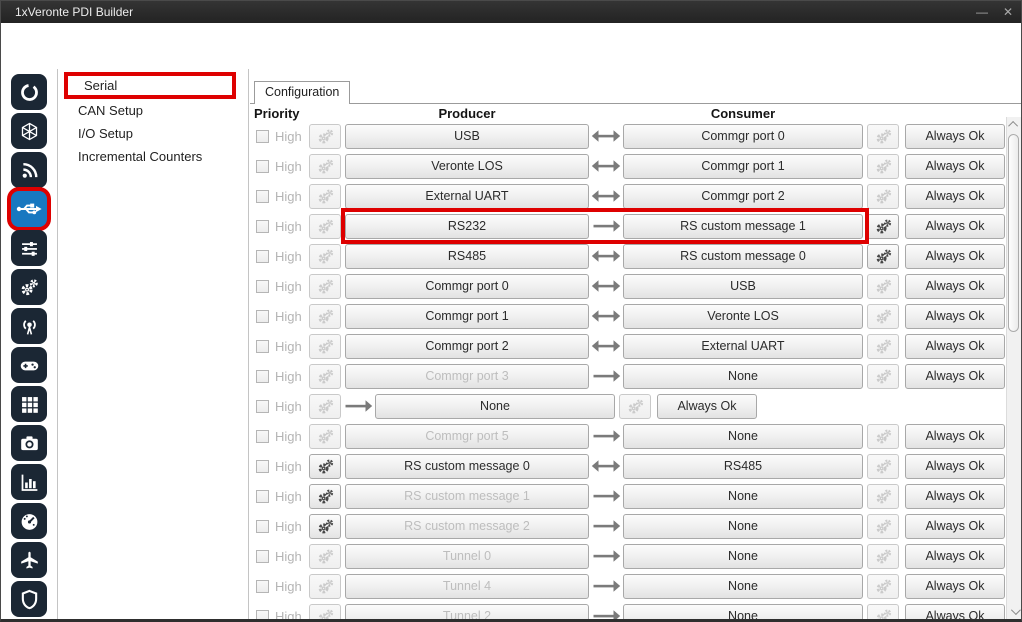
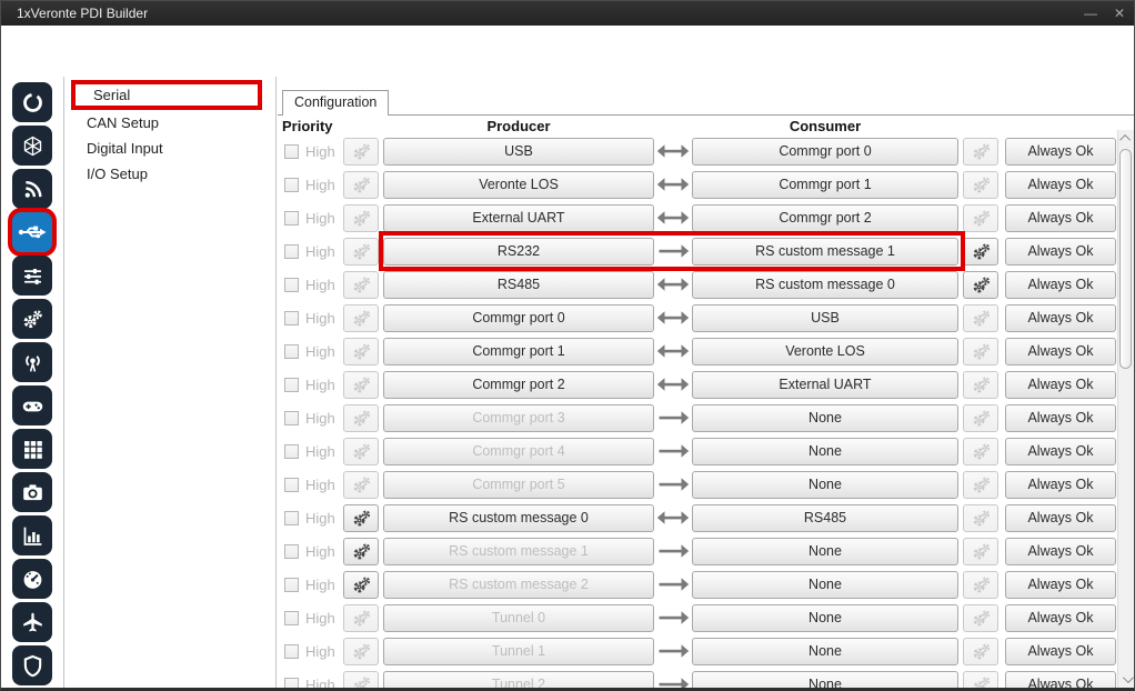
  1xVeronte PDI Builder
  —
  ✕
  Serial
  CAN Setup
+ Digital Input
  I/O Setup
- Incremental Counters
  Configuration
  Priority
  Producer
  Consumer
  High
  USB
  Commgr port 0
  Always Ok
  High
  Veronte LOS
  Commgr port 1
  Always Ok
  High
  External UART
  Commgr port 2
  Always Ok
  High
  RS232
  RS custom message 1
  Always Ok
  High
  RS485
  RS custom message 0
  Always Ok
  High
  Commgr port 0
  USB
  Always Ok
  High
  Commgr port 1
  Veronte LOS
  Always Ok
  High
  Commgr port 2
  External UART
  Always Ok
  High
  Commgr port 3
  None
  Always Ok
  High
+ Commgr port 4
  None
  Always Ok
  High
  Commgr port 5
  None
  Always Ok
  High
  RS custom message 0
  RS485
  Always Ok
  High
  RS custom message 1
  None
  Always Ok
  High
  RS custom message 2
  None
  Always Ok
  High
  Tunnel 0
  None
  Always Ok
  High
- Tunnel 4
+ Tunnel 1
  None
  Always Ok
  High
  Tunnel 2
  None
  Always Ok
